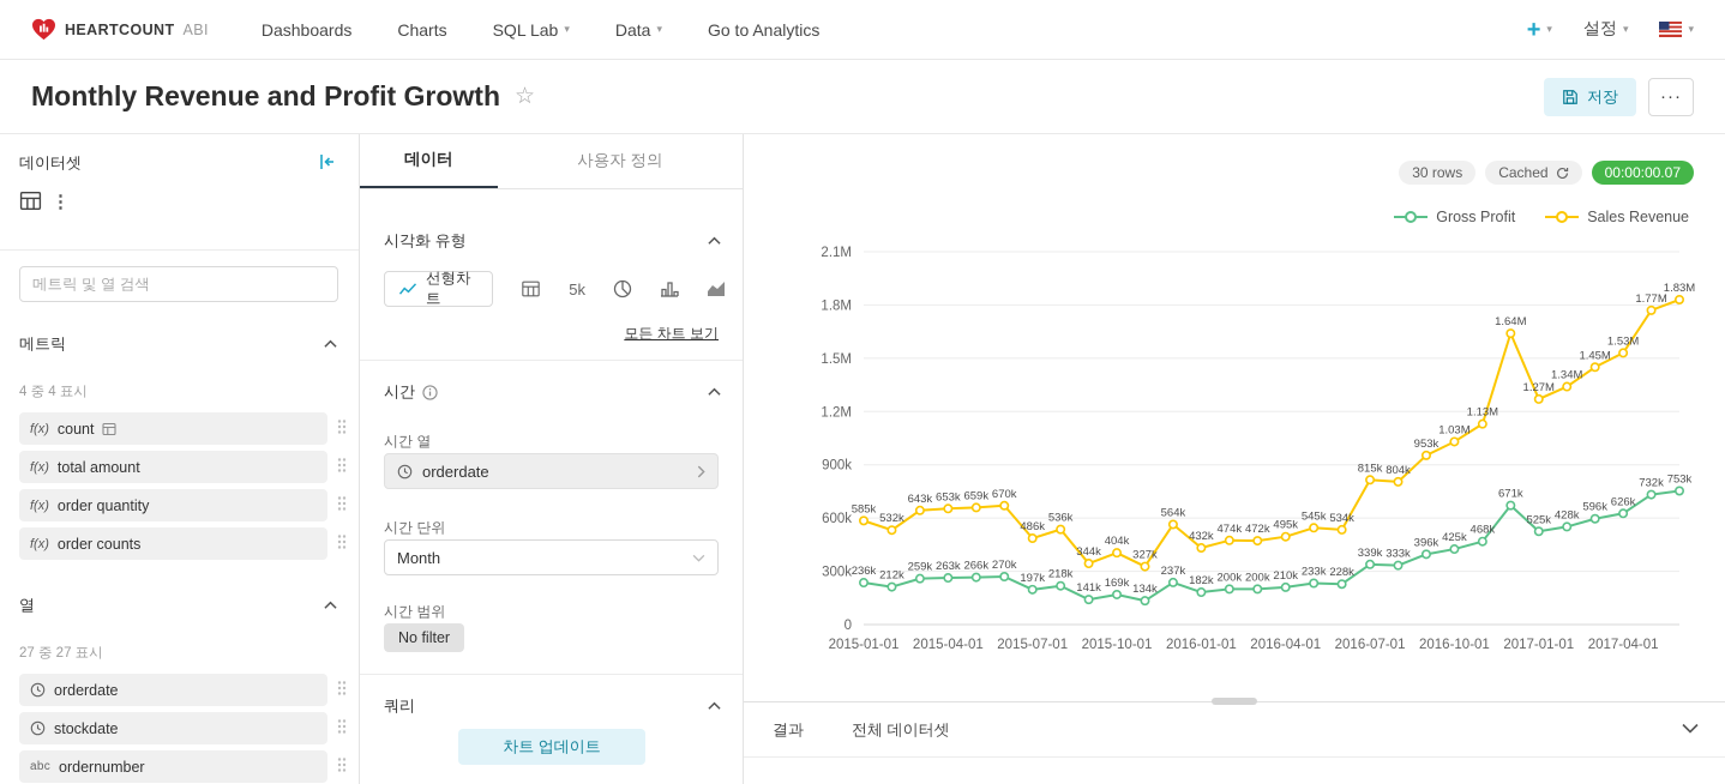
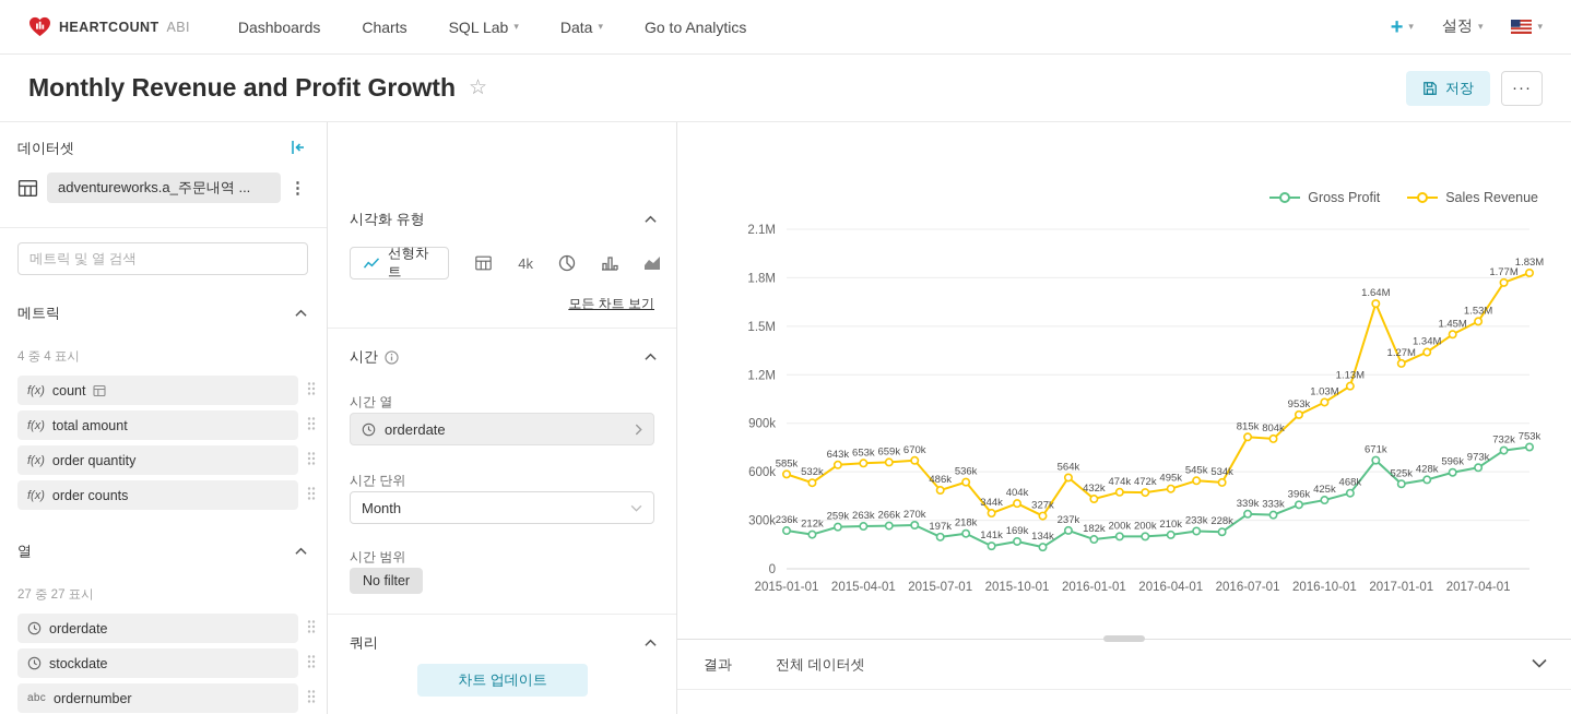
  HEARTCOUNT
  ABI
  Dashboards
  Charts
  SQL Lab
  ▾
  Data
  ▾
  Go to Analytics
  +
  ▾
  설정
  ▾
  ▾
  Monthly Revenue and Profit Growth
  ☆
  저장
  ···
  데이터셋
+ adventureworks.a_주문내역 ...
  ⋮
  메트릭 및 열 검색
  메트릭
  4 중 4 표시
  f(x)
  count
  f(x)
  total amount
  f(x)
  order quantity
  f(x)
  order counts
  열
  27 중 27 표시
  orderdate
  stockdate
  abc
  ordernumber
- 데이터
- 사용자 정의
  시각화 유형
  선형차트
- 5k
+ 4k
  모든 차트 보기
  시간
  시간 열
  orderdate
  시간 단위
  Month
  시간 범위
  No filter
  쿼리
  차트 업데이트
- 30 rows
- Cached
- 00:00:00.07
  Gross Profit
  Sales Revenue
  0
  300k
  600k
  900k
  1.2M
  1.5M
  1.8M
  2.1M
  2015-01-01
  2015-04-01
  2015-07-01
  2015-10-01
  2016-01-01
  2016-04-01
  2016-07-01
  2016-10-01
  2017-01-01
  2017-04-01
  236k
  212k
  259k
  263k
  266k
  270k
  197k
  218k
  141k
  169k
  134k
  237k
  182k
  200k
  200k
  210k
  233k
  228k
  339k
  333k
  396k
  425k
  468k
  671k
  525k
  428k
  596k
- 626k
+ 973k
  732k
  753k
  585k
  532k
  643k
  653k
  659k
  670k
  486k
  536k
  344k
  404k
  327k
  564k
  432k
  474k
  472k
  495k
  545k
  534k
  815k
  804k
  953k
  1.03M
  1.13M
  1.64M
  1.27M
  1.34M
  1.45M
  1.53M
  1.77M
  1.83M
  결과
  전체 데이터셋
